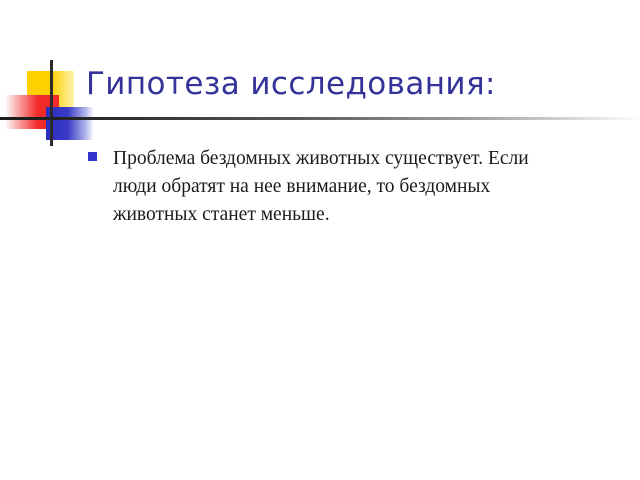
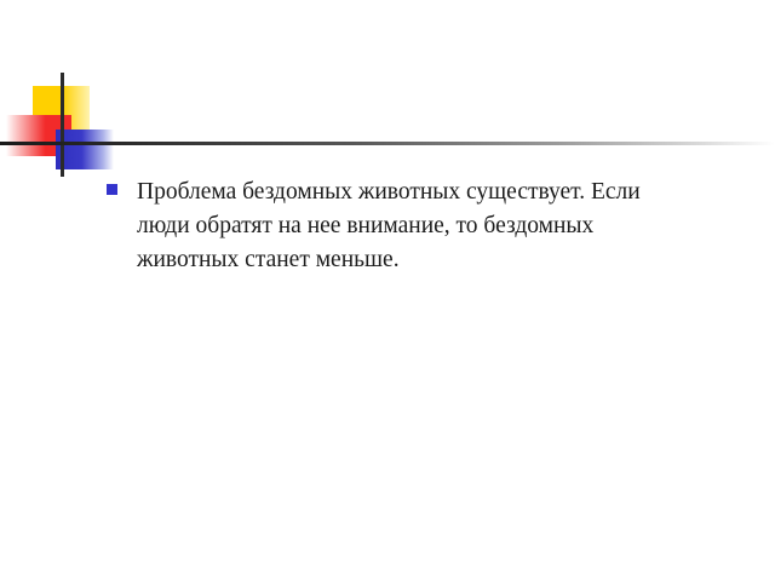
- Гипотеза исследования:
  Проблема бездомных животных существует. Если люди обратят на нее внимание, то бездомных животных станет меньше.
